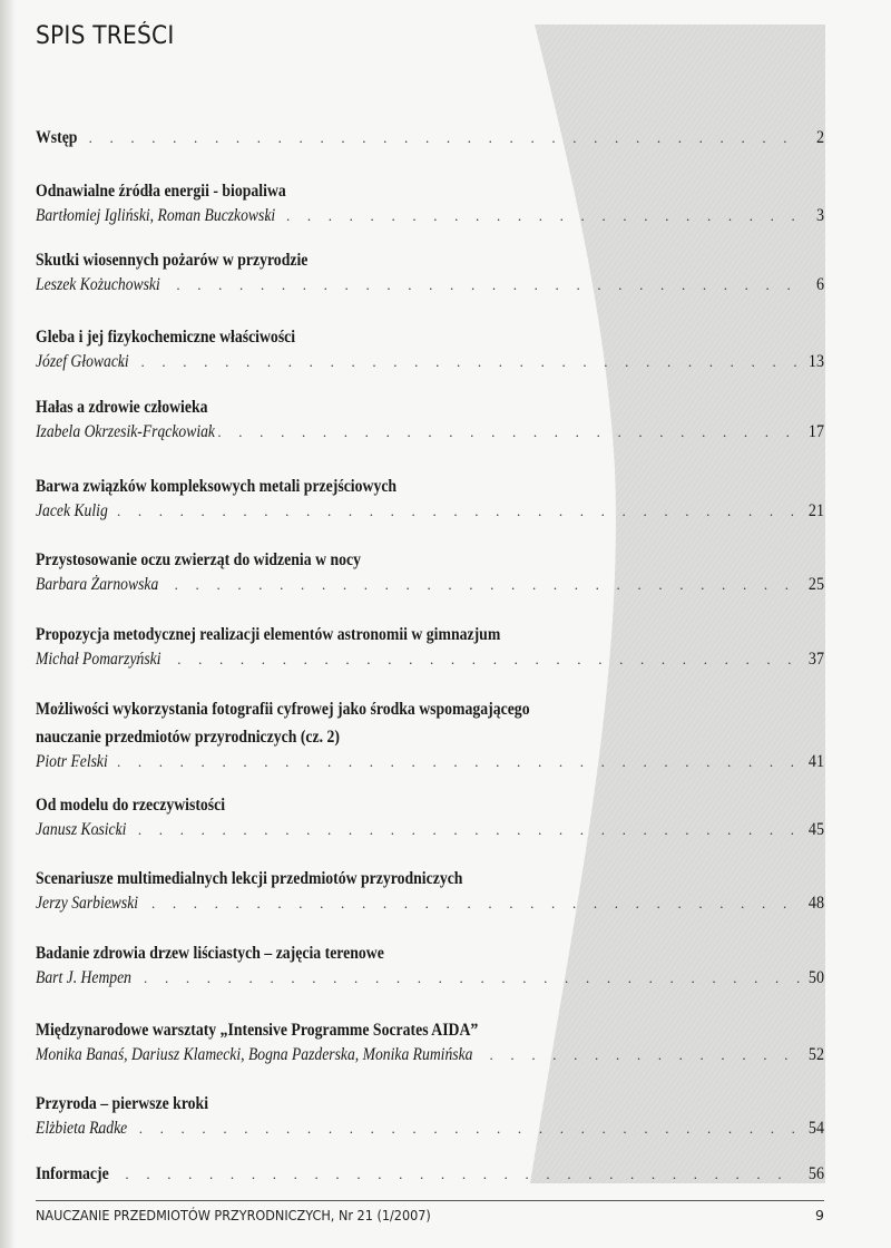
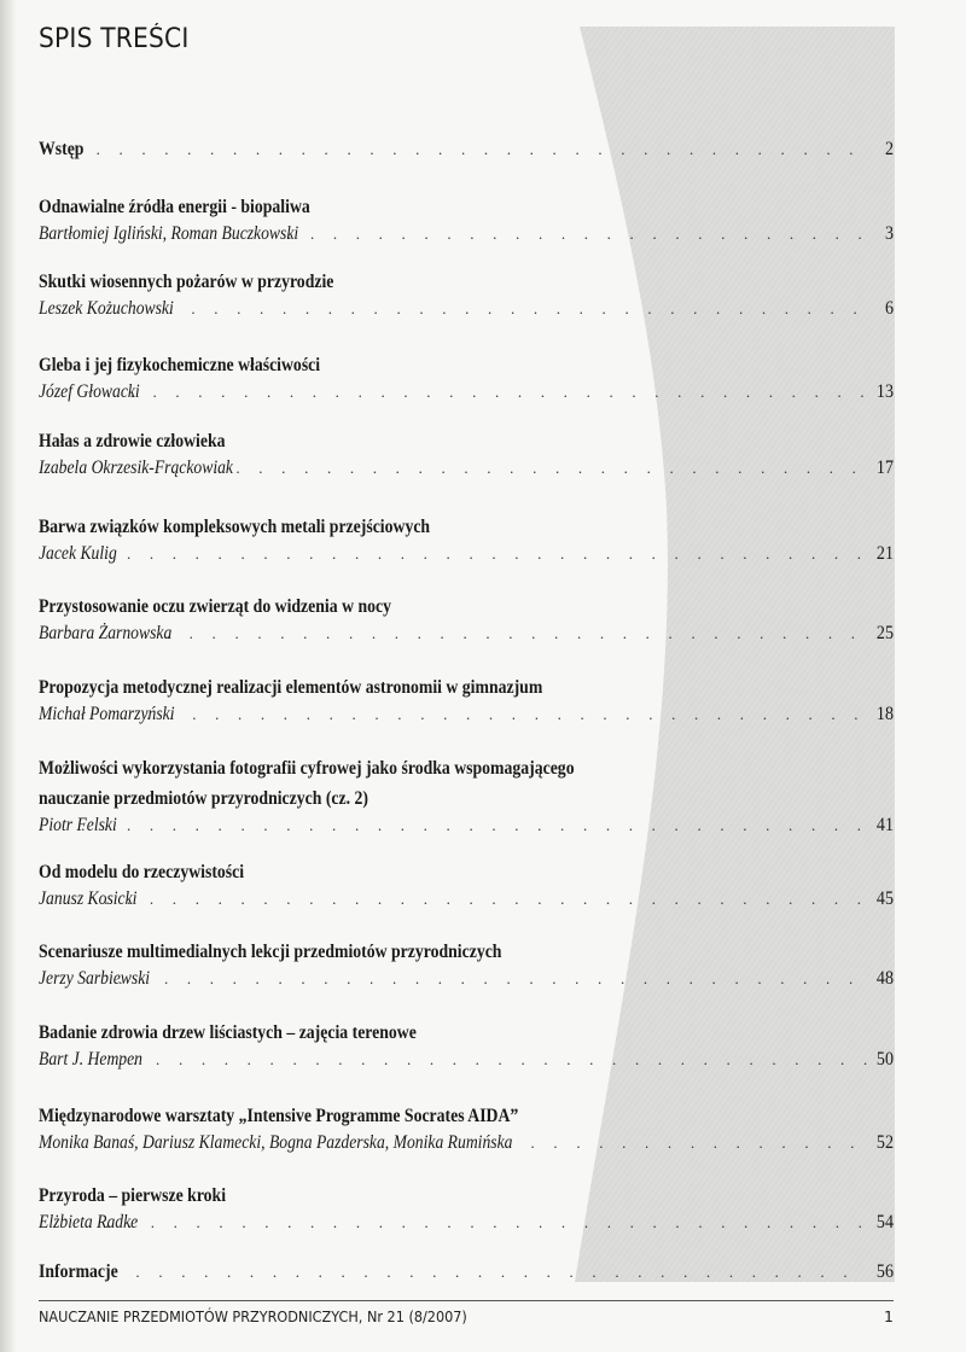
  SPIS TREŚCI
  Wstęp
  2
  Odnawialne źródła energii - biopaliwa
  Bartłomiej Igliński, Roman Buczkowski
  3
  Skutki wiosennych pożarów w przyrodzie
  Leszek Kożuchowski
  6
  Gleba i jej fizykochemiczne właściwości
  Józef Głowacki
  13
  Hałas a zdrowie człowieka
  Izabela Okrzesik-Frąckowiak
  17
  Barwa związków kompleksowych metali przejściowych
  Jacek Kulig
  21
  Przystosowanie oczu zwierząt do widzenia w nocy
  Barbara Żarnowska
  25
  Propozycja metodycznej realizacji elementów astronomii w gimnazjum
  Michał Pomarzyński
- 37
+ 18
  Możliwości wykorzystania fotografii cyfrowej jako środka wspomagającego
  nauczanie przedmiotów przyrodniczych (cz. 2)
  Piotr Felski
  41
  Od modelu do rzeczywistości
  Janusz Kosicki
  45
  Scenariusze multimedialnych lekcji przedmiotów przyrodniczych
  Jerzy Sarbiewski
  48
  Badanie zdrowia drzew liściastych – zajęcia terenowe
  Bart J. Hempen
  50
  Międzynarodowe warsztaty „Intensive Programme Socrates AIDA”
  Monika Banaś, Dariusz Klamecki, Bogna Pazderska, Monika Rumińska
  52
  Przyroda – pierwsze kroki
  Elżbieta Radke
  54
  Informacje
  56
- NAUCZANIE PRZEDMIOTÓW PRZYRODNICZYCH, Nr 21 (1/2007)
+ NAUCZANIE PRZEDMIOTÓW PRZYRODNICZYCH, Nr 21 (8/2007)
- 9
+ 1
